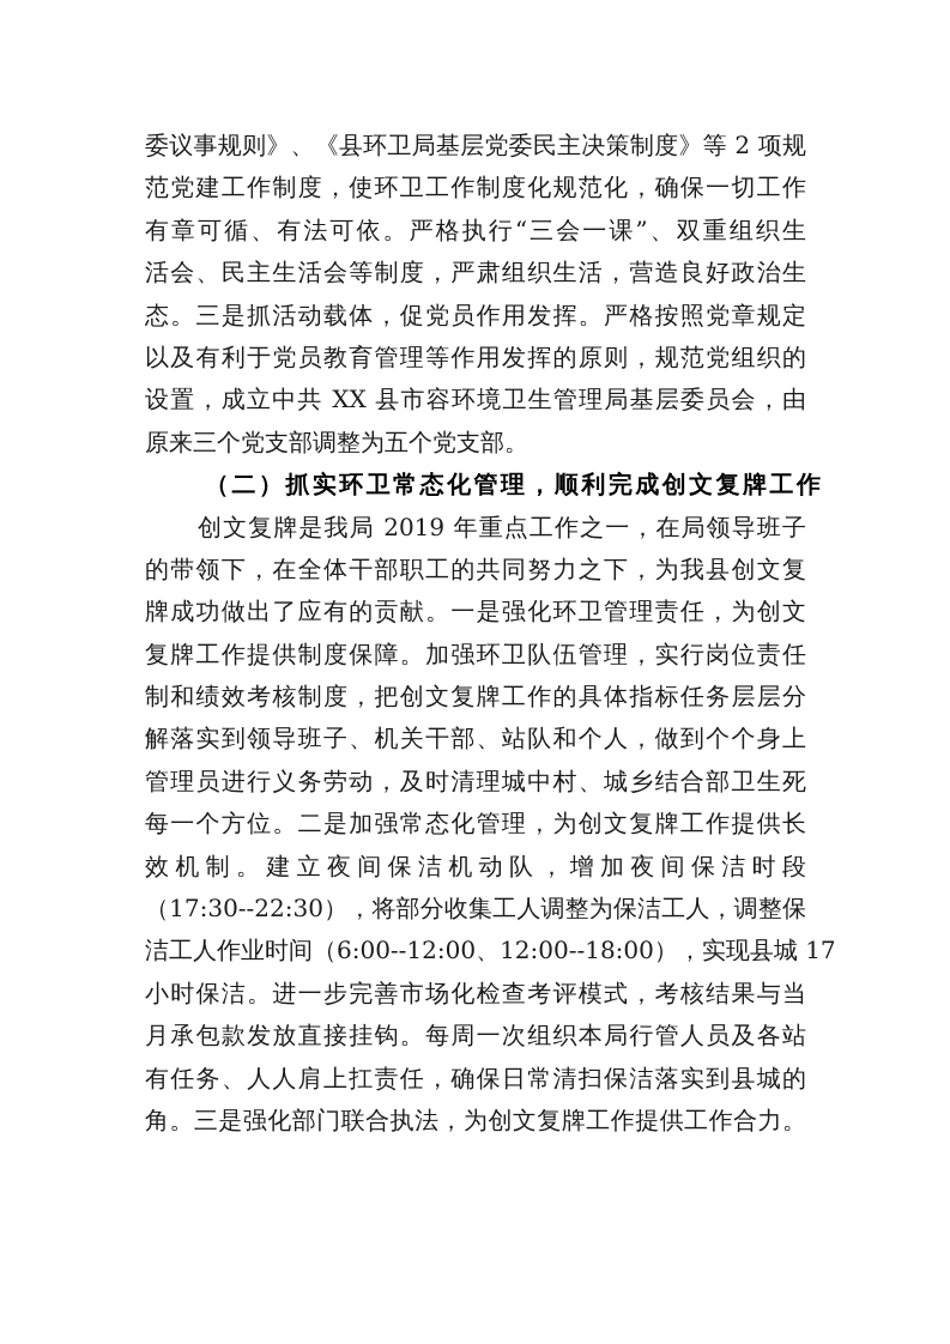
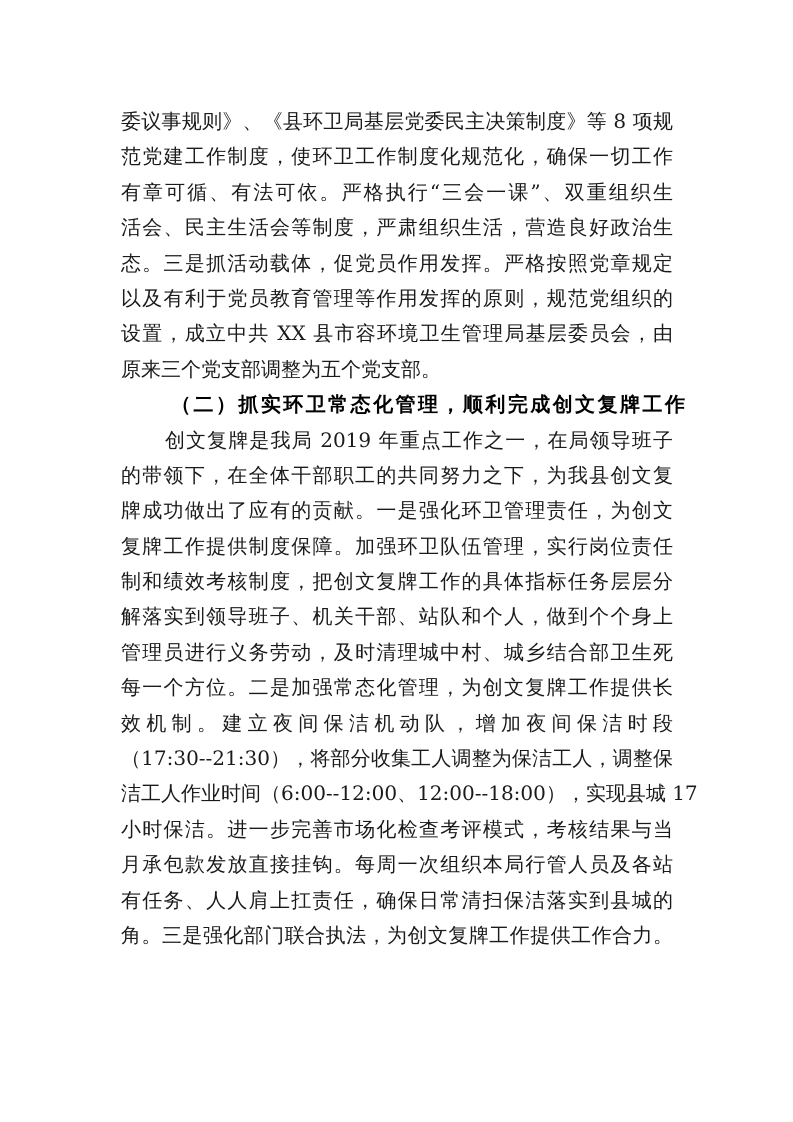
- 委议事规则》、《县环卫局基层党委民主决策制度》等 2 项规
+ 委议事规则》、《县环卫局基层党委民主决策制度》等 8 项规
  范党建工作制度，使环卫工作制度化规范化，确保一切工作
  有章可循、有法可依。严格执行“三会一课”、双重组织生
  活会、民主生活会等制度，严肃组织生活，营造良好政治生
  态。三是抓活动载体，促党员作用发挥。严格按照党章规定
  以及有利于党员教育管理等作用发挥的原则，规范党组织的
  设置，成立中共 XX 县市容环境卫生管理局基层委员会，由
  原来三个党支部调整为五个党支部。
  （二）抓实环卫常态化管理，顺利完成创文复牌工作
  创文复牌是我局 2019 年重点工作之一，在局领导班子
  的带领下，在全体干部职工的共同努力之下，为我县创文复
  牌成功做出了应有的贡献。一是强化环卫管理责任，为创文
  复牌工作提供制度保障。加强环卫队伍管理，实行岗位责任
  制和绩效考核制度，把创文复牌工作的具体指标任务层层分
  解落实到领导班子、机关干部、站队和个人，做到个个身上
  管理员进行义务劳动，及时清理城中村、城乡结合部卫生死
  每一个方位。二是加强常态化管理，为创文复牌工作提供长
  效机制。建立夜间保洁机动队，增加夜间保洁时段
- （17:30--22:30），将部分收集工人调整为保洁工人，调整保
+ （17:30--21:30），将部分收集工人调整为保洁工人，调整保
  洁工人作业时间（6:00--12:00、12:00--18:00），实现县城 17
  小时保洁。进一步完善市场化检查考评模式，考核结果与当
  月承包款发放直接挂钩。每周一次组织本局行管人员及各站
  有任务、人人肩上扛责任，确保日常清扫保洁落实到县城的
  角。三是强化部门联合执法，为创文复牌工作提供工作合力。
